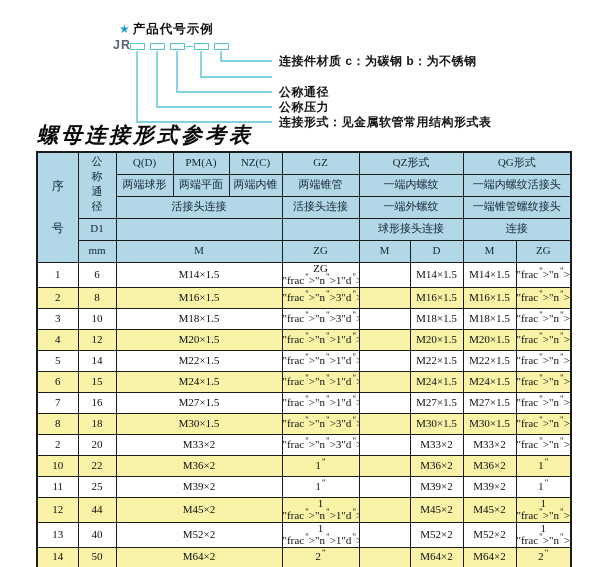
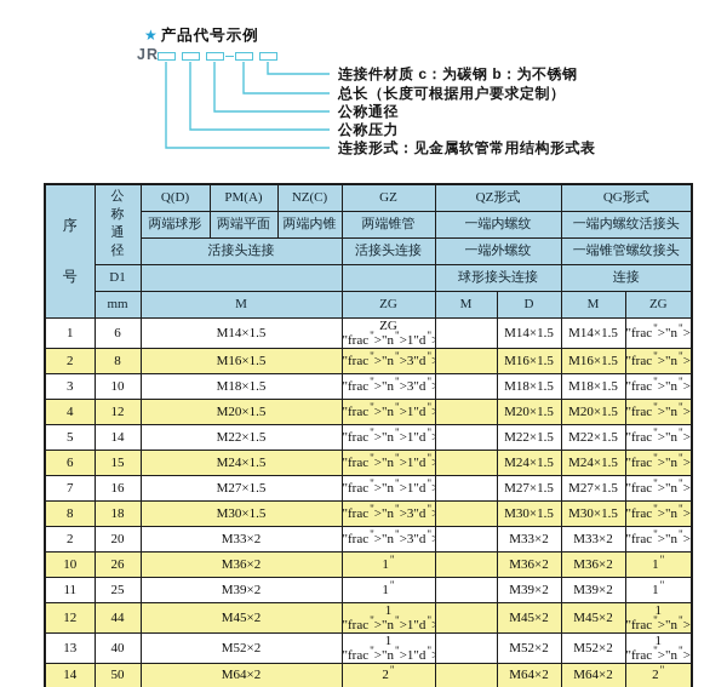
  ★ 产品代号示例
  JR
  连接件材质 c：为碳钢 b：为不锈钢
+ 总长（长度可根据用户要求定制）
  公称通径
  公称压力
  连接形式：见金属软管常用结构形式表
- 螺母连接形式参考表
  序 号	公 称 通 径	Q(D)	PM(A)	NZ(C)	GZ	QZ形式	QG形式
  两端球形	两端平面	两端内锥	两端锥管	一端内螺纹	一端内螺纹活接头
  活接头连接	活接头连接	一端外螺纹	一端锥管螺纹接头
  D1			球形接头连接	连接
  mm	M	ZG	M	D	M	ZG
  1	6	M14×1.5	ZG "frac">"n">1"d"		M14×1.5	M14×1.5	"frac">"n">
  2	8	M16×1.5	"frac">"n">3"d"		M16×1.5	M16×1.5	"frac">"n">
  3	10	M18×1.5	"frac">"n">3"d"		M18×1.5	M18×1.5	"frac">"n">
  4	12	M20×1.5	"frac">"n">1"d"		M20×1.5	M20×1.5	"frac">"n">
  5	14	M22×1.5	"frac">"n">1"d"		M22×1.5	M22×1.5	"frac">"n">
  6	15	M24×1.5	"frac">"n">1"d"		M24×1.5	M24×1.5	"frac">"n">
  7	16	M27×1.5	"frac">"n">1"d"		M27×1.5	M27×1.5	"frac">"n">
  8	18	M30×1.5	"frac">"n">3"d"		M30×1.5	M30×1.5	"frac">"n">
  2	20	M33×2	"frac">"n">3"d"		M33×2	M33×2	"frac">"n">
- 10	22	M36×2	1"		M36×2	M36×2	1"
+ 10	26	M36×2	1"		M36×2	M36×2	1"
  11	25	M39×2	1"		M39×2	M39×2	1"
  12	44	M45×2	1 "frac">"n">1"d"		M45×2	M45×2	1 "frac">"n">
  13	40	M52×2	1 "frac">"n">1"d"		M52×2	M52×2	1 "frac">"n">
  14	50	M64×2	2"		M64×2	M64×2	2"
